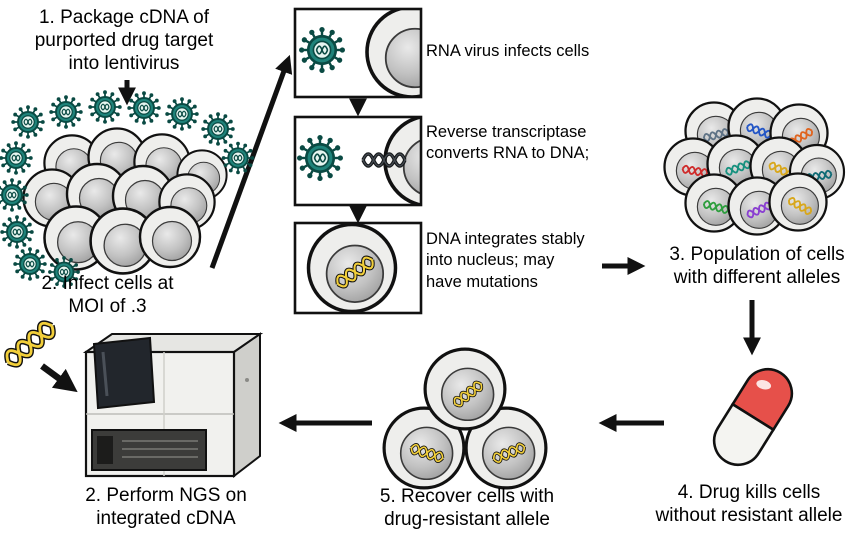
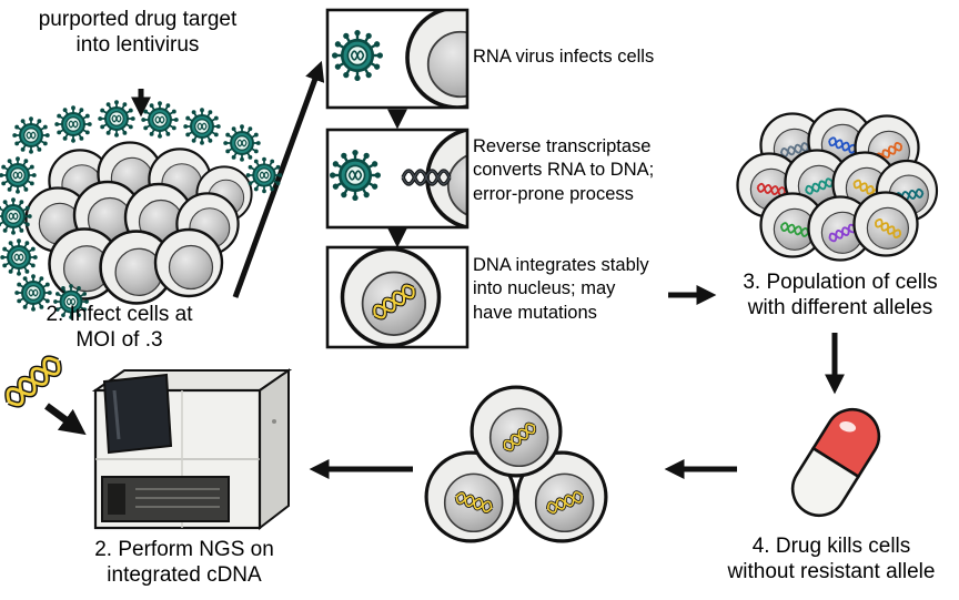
- 1. Package cDNA of
  purported drug target
  into lentivirus
  2. Infect cells at
  MOI of .3
  RNA virus infects cells
  Reverse transcriptase
  converts RNA to DNA;
+ error-prone process
  DNA integrates stably
  into nucleus; may
  have mutations
  3. Population of cells
  with different alleles
  4. Drug kills cells
  without resistant allele
- 5. Recover cells with
- drug-resistant allele
  2. Perform NGS on
  integrated cDNA
